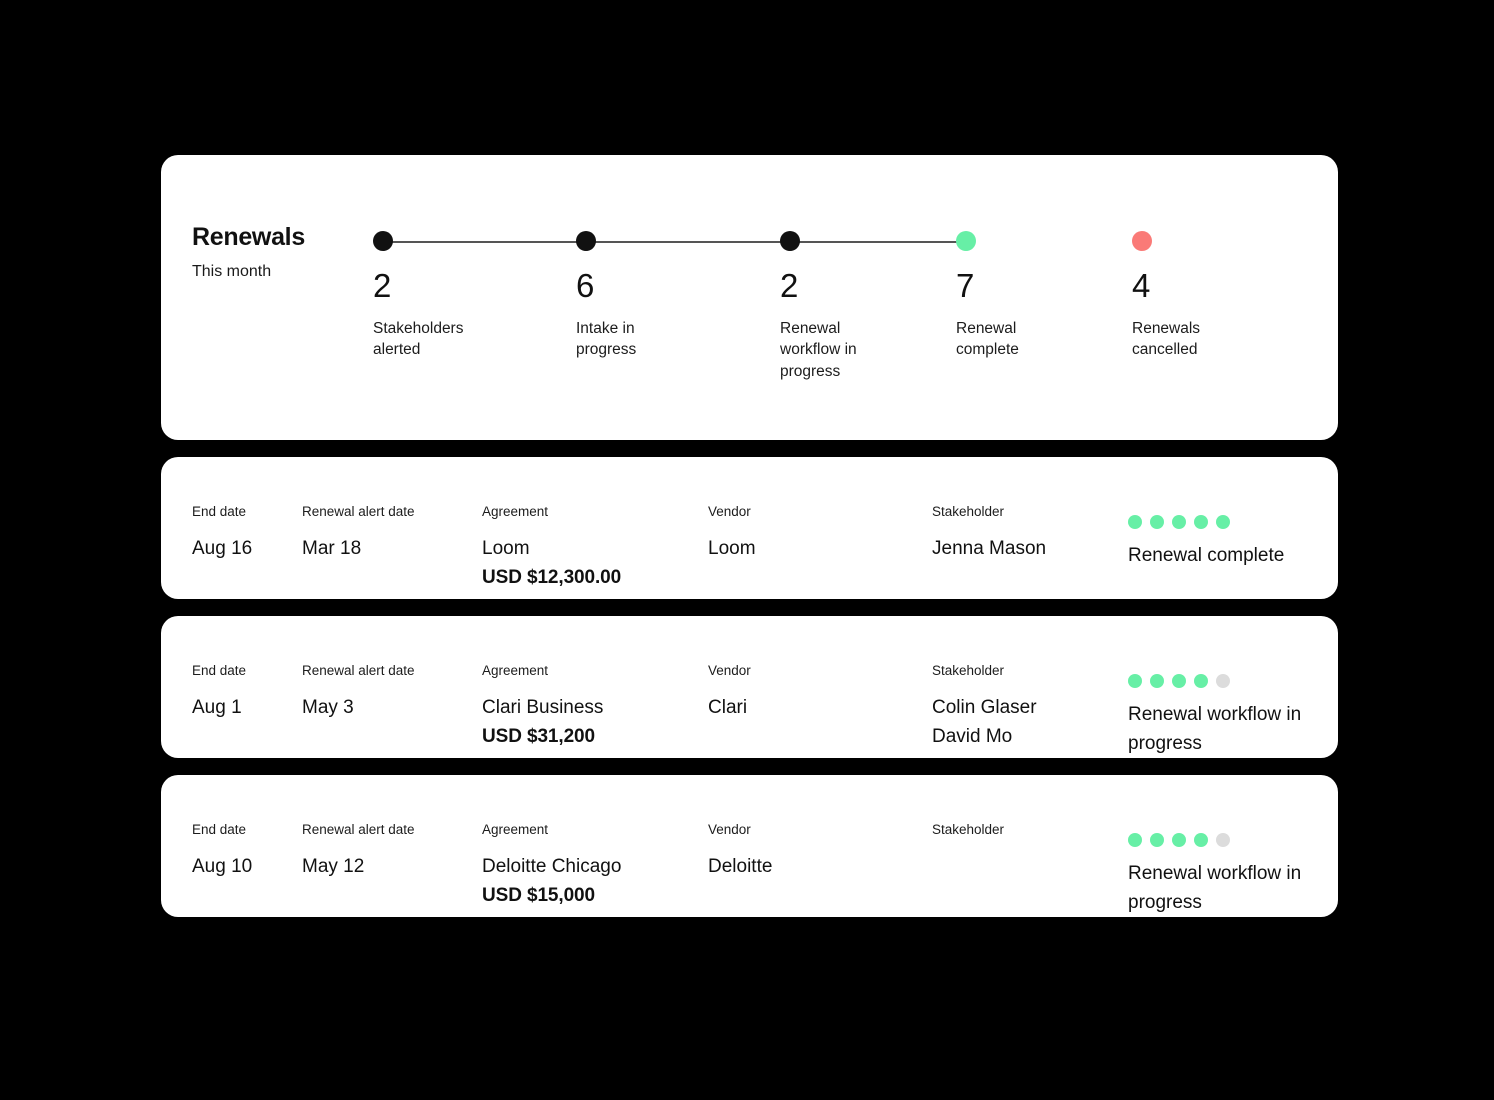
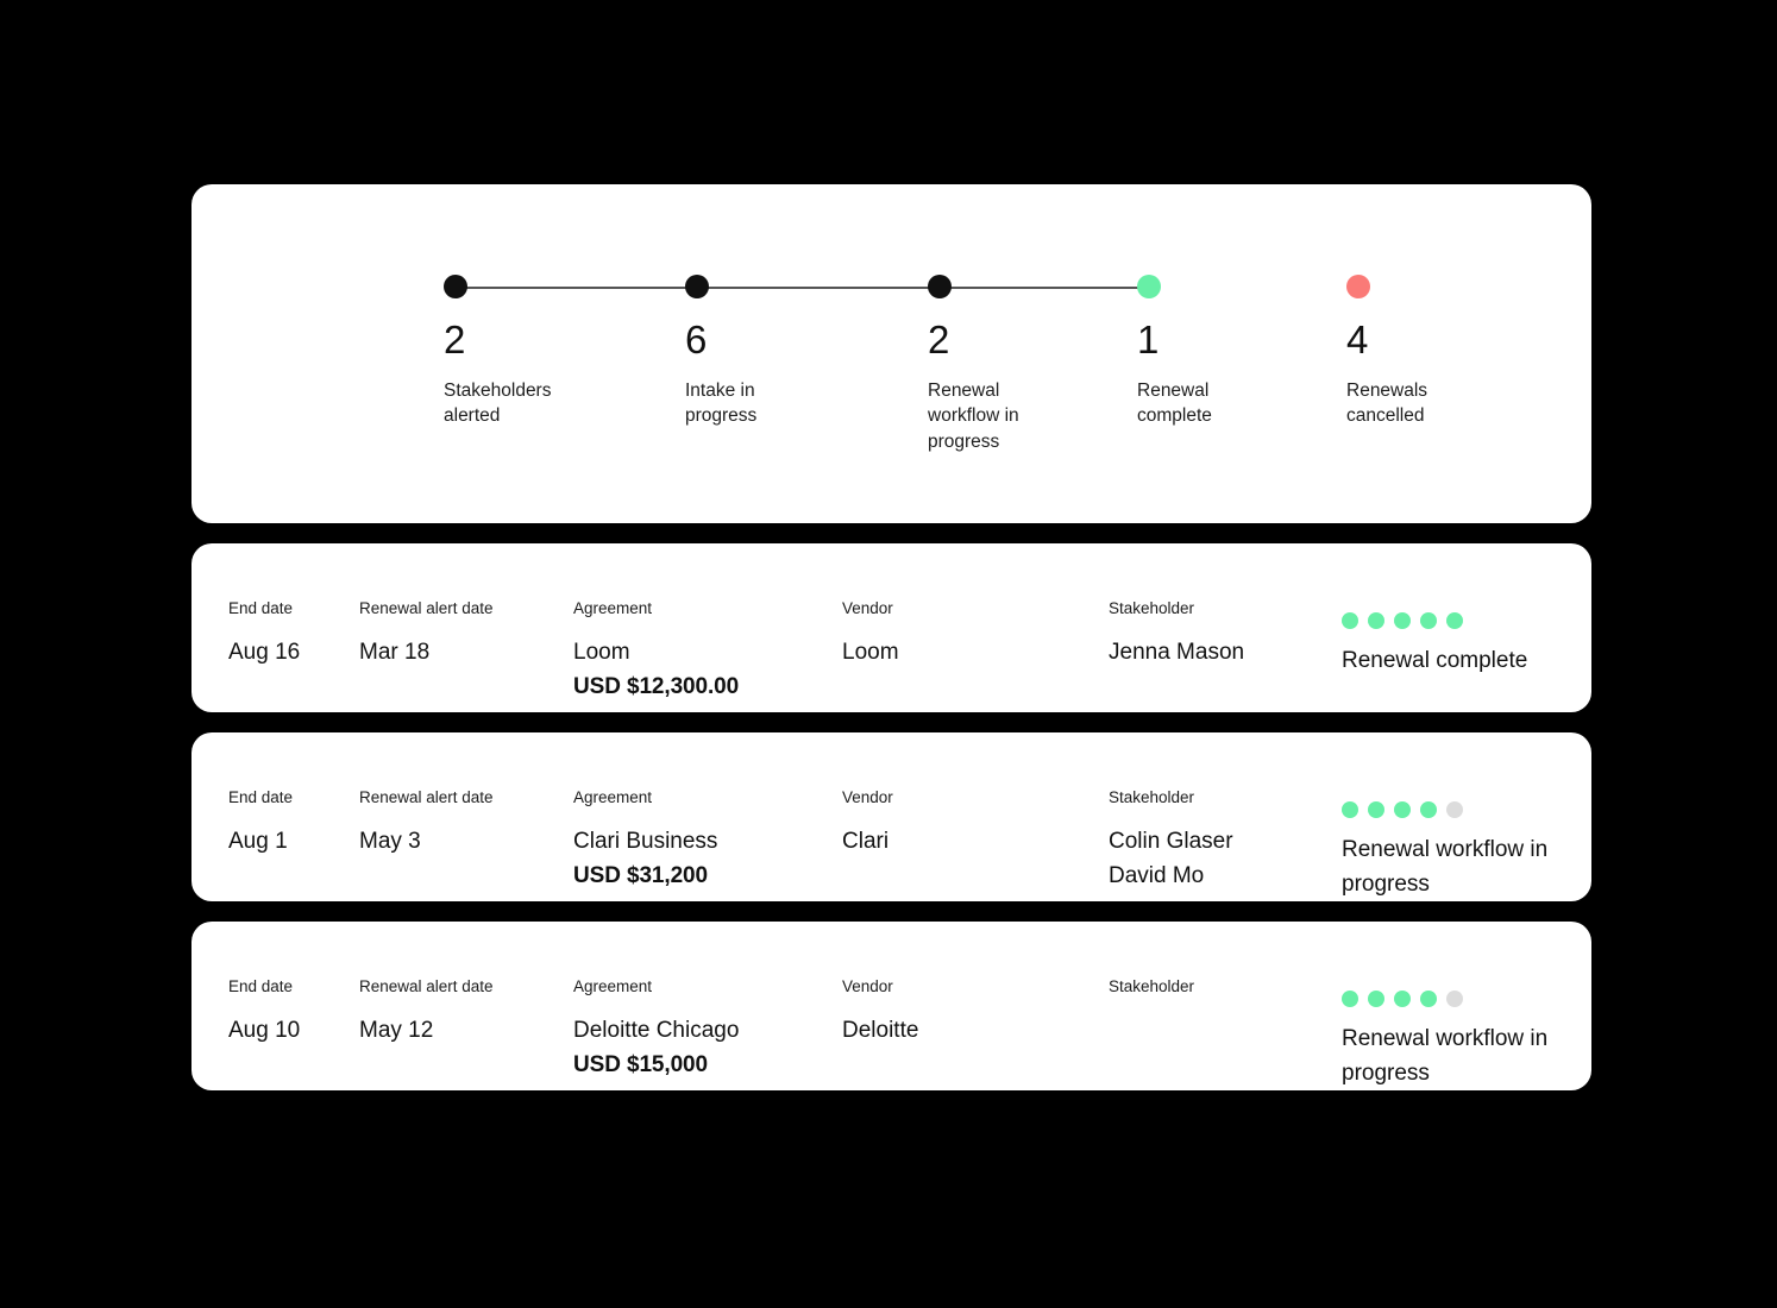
- Renewals
- This month
  2
  Stakeholders alerted
  6
  Intake in progress
  2
  Renewal workflow in progress
- 7
+ 1
  Renewal complete
  4
  Renewals cancelled
  End date
  Aug 16
  Renewal alert date
  Mar 18
  Agreement
  Loom
  USD $12,300.00
  Vendor
  Loom
  Stakeholder
  Jenna Mason
  Renewal complete
  End date
  Aug 1
  Renewal alert date
  May 3
  Agreement
  Clari Business
  USD $31,200
  Vendor
  Clari
  Stakeholder
  Colin Glaser
  David Mo
  Renewal workflow in progress
  End date
  Aug 10
  Renewal alert date
  May 12
  Agreement
  Deloitte Chicago
  USD $15,000
  Vendor
  Deloitte
  Stakeholder
  Renewal workflow in progress
